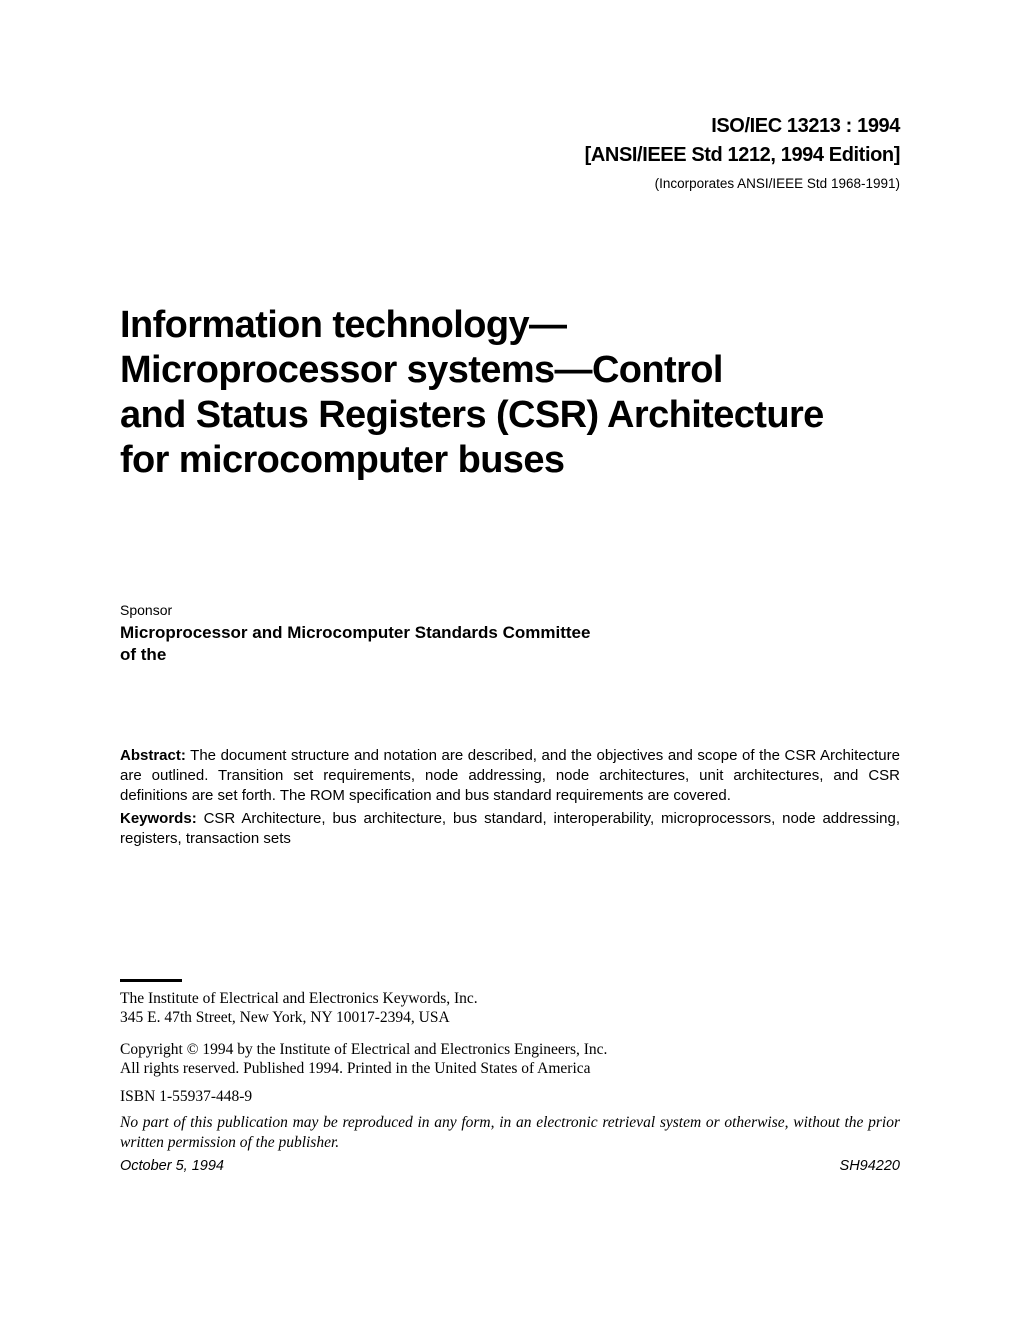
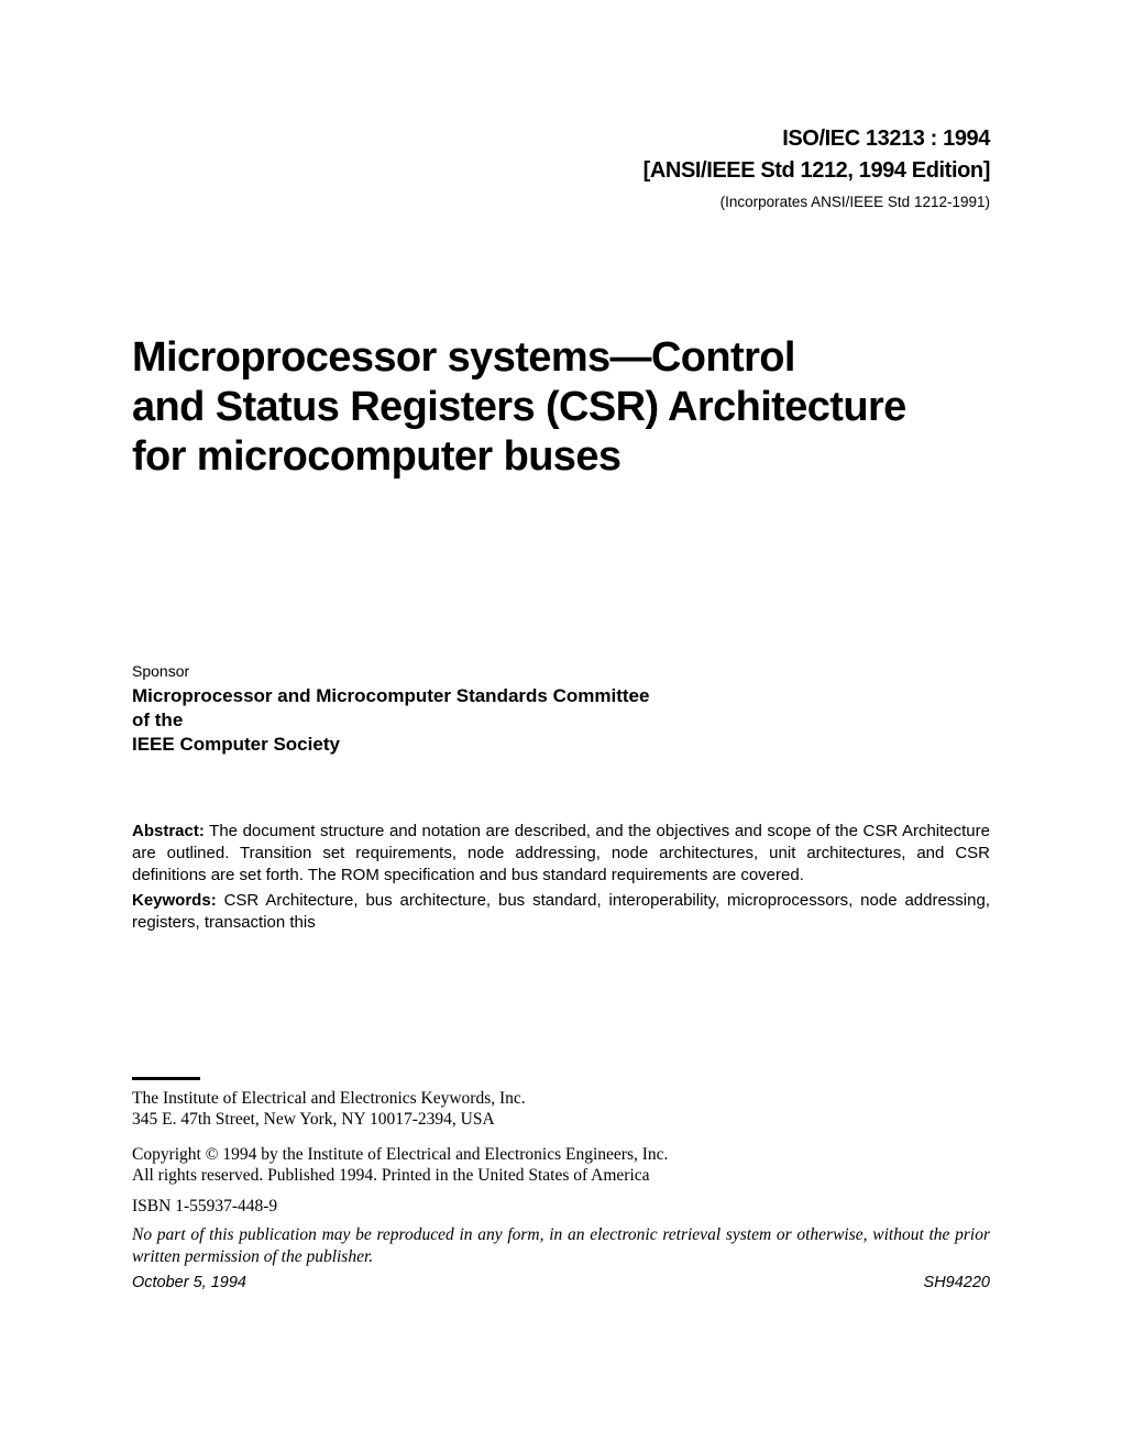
  ISO/IEC 13213 : 1994
  [ANSI/IEEE Std 1212, 1994 Edition]
- (Incorporates ANSI/IEEE Std 1968-1991)
+ (Incorporates ANSI/IEEE Std 1212-1991)
- Information technology—
  Microprocessor systems—Control
  and Status Registers (CSR) Architecture
  for microcomputer buses
  Sponsor
  Microprocessor and Microcomputer Standards Committee
  of the
+ IEEE Computer Society
  Abstract: The document structure and notation are described, and the objectives and scope of the CSR Architecture are outlined. Transition set requirements, node addressing, node architectures, unit architectures, and CSR definitions are set forth. The ROM specification and bus standard requirements are covered.
- Keywords: CSR Architecture, bus architecture, bus standard, interoperability, microprocessors, node addressing, registers, transaction sets
+ Keywords: CSR Architecture, bus architecture, bus standard, interoperability, microprocessors, node addressing, registers, transaction this
  The Institute of Electrical and Electronics Keywords, Inc.
  345 E. 47th Street, New York, NY 10017-2394, USA
  Copyright © 1994 by the Institute of Electrical and Electronics Engineers, Inc.
  All rights reserved. Published 1994. Printed in the United States of America
  ISBN 1-55937-448-9
  No part of this publication may be reproduced in any form, in an electronic retrieval system or otherwise, without the prior written permission of the publisher.
  October 5, 1994
  SH94220
